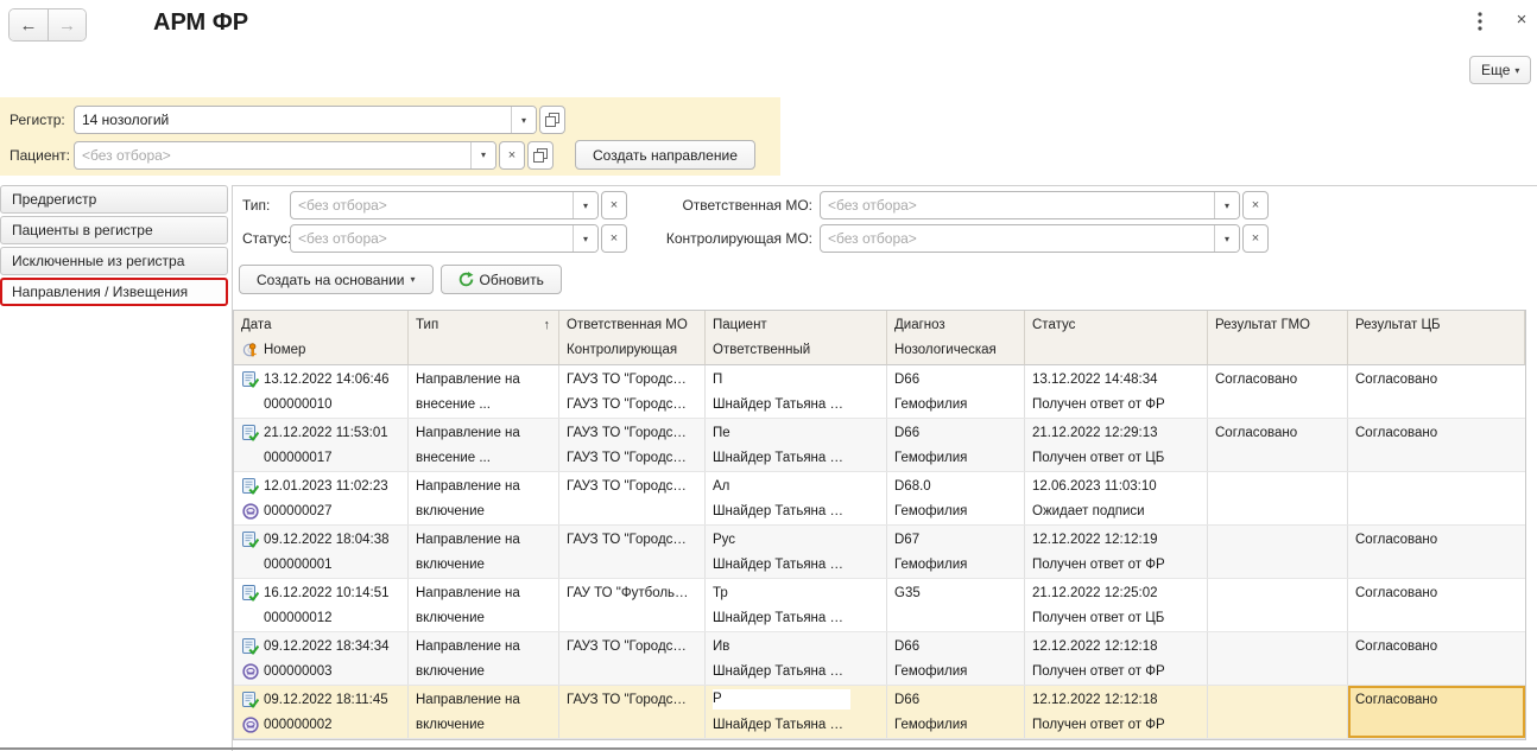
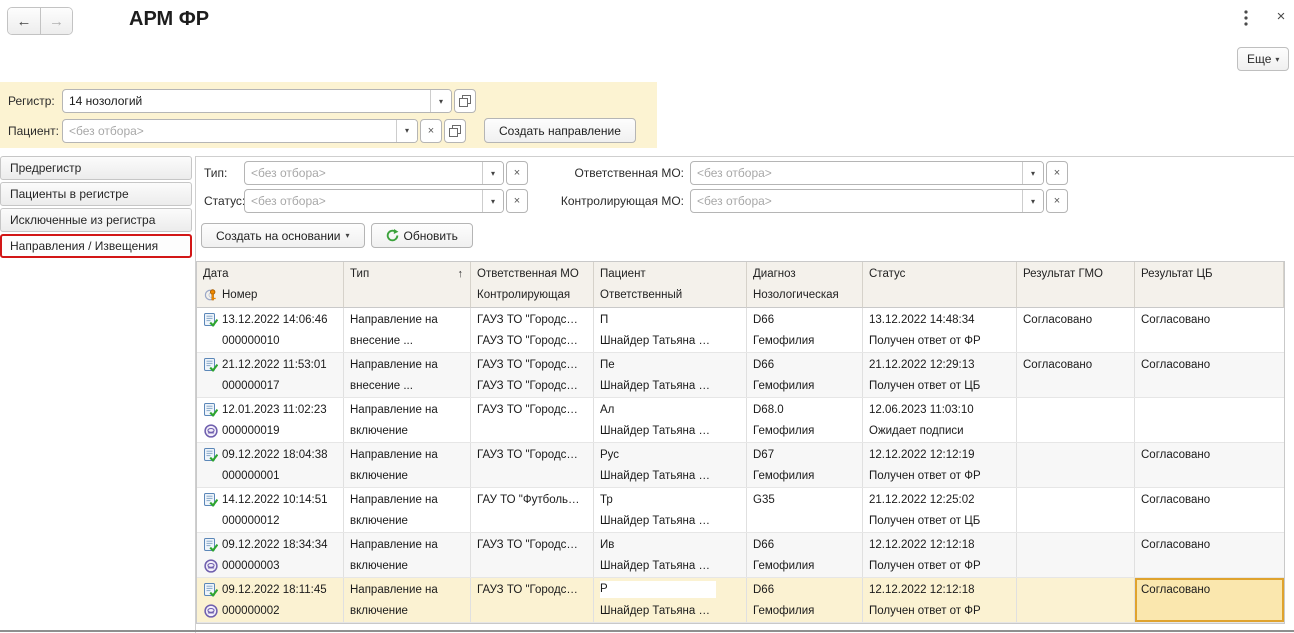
  ←
  →
  АРМ ФР
  ×
  Еще
  ▾
  Регистр:
  14 нозологий
  ▾
  Пациент:
  <без отбора>
  ▾
  ×
  Создать направление
  Предрегистр
  Пациенты в регистре
  Исключенные из регистра
  Направления / Извещения
  Тип:
  <без отбора>
  ▾
  ×
  Ответственная МО:
  <без отбора>
  ▾
  ×
  Статус
  <без отбора>
  ▾
  ×
  Контролирующая МО:
  <без отбора>
  ▾
  ×
  Создать на основании
  ▾
  Обновить
  Дата
  Номер
  Тип
  ↑
  Ответственная МО
  Контролирующая
  Пациент
  Ответственный
  Диагноз
  Нозологическая
  Статус
  Результат ГМО
  Результат ЦБ
  13.12.2022 14:06:46
  000000010
  Направление на
  внесение ...
  ГАУЗ ТО "Городс…
  ГАУЗ ТО "Городс…
  П
  Шнайдер Татьяна …
  D66
  Гемофилия
  13.12.2022 14:48:34
  Получен ответ от ФР
  Согласовано
  Согласовано
  21.12.2022 11:53:01
  000000017
  Направление на
  внесение ...
  ГАУЗ ТО "Городс…
  ГАУЗ ТО "Городс…
  Пе
  Шнайдер Татьяна …
  D66
  Гемофилия
  21.12.2022 12:29:13
  Получен ответ от ЦБ
  Согласовано
  Согласовано
  12.01.2023 11:02:23
- 000000027
+ 000000019
  Направление на
  включение
  ГАУЗ ТО "Городс…
  Ал
  Шнайдер Татьяна …
  D68.0
  Гемофилия
  12.06.2023 11:03:10
  Ожидает подписи
  09.12.2022 18:04:38
  000000001
  Направление на
  включение
  ГАУЗ ТО "Городс…
  Рус
  Шнайдер Татьяна …
  D67
  Гемофилия
  12.12.2022 12:12:19
  Получен ответ от ФР
  Согласовано
- 16.12.2022 10:14:51
+ 14.12.2022 10:14:51
  000000012
  Направление на
  включение
  ГАУ ТО "Футболь…
  Тр
  Шнайдер Татьяна …
  G35
  21.12.2022 12:25:02
  Получен ответ от ЦБ
  Согласовано
  09.12.2022 18:34:34
  000000003
  Направление на
  включение
  ГАУЗ ТО "Городс…
  Ив
  Шнайдер Татьяна …
  D66
  Гемофилия
  12.12.2022 12:12:18
  Получен ответ от ФР
  Согласовано
  09.12.2022 18:11:45
  000000002
  Направление на
  включение
  ГАУЗ ТО "Городс…
  Р
  Шнайдер Татьяна …
  D66
  Гемофилия
  12.12.2022 12:12:18
  Получен ответ от ФР
  Согласовано
